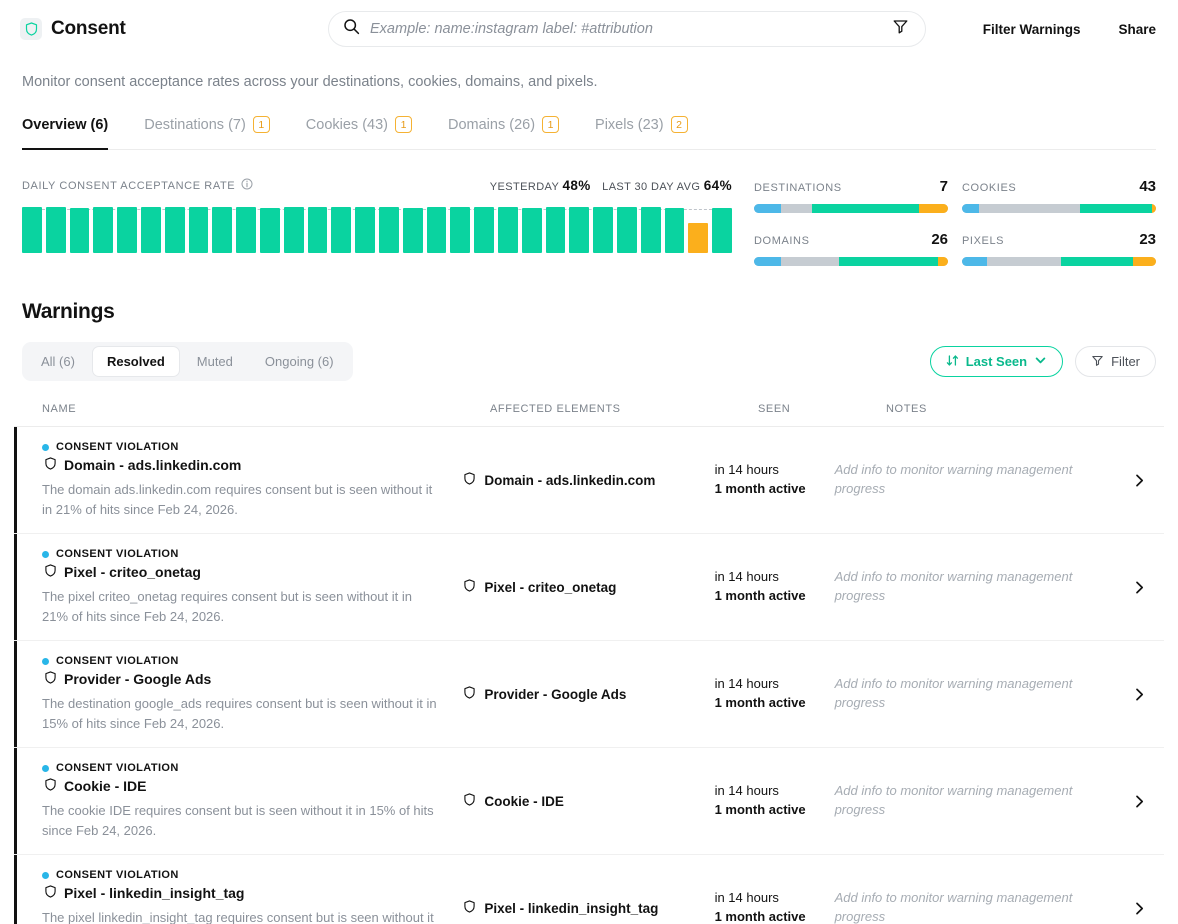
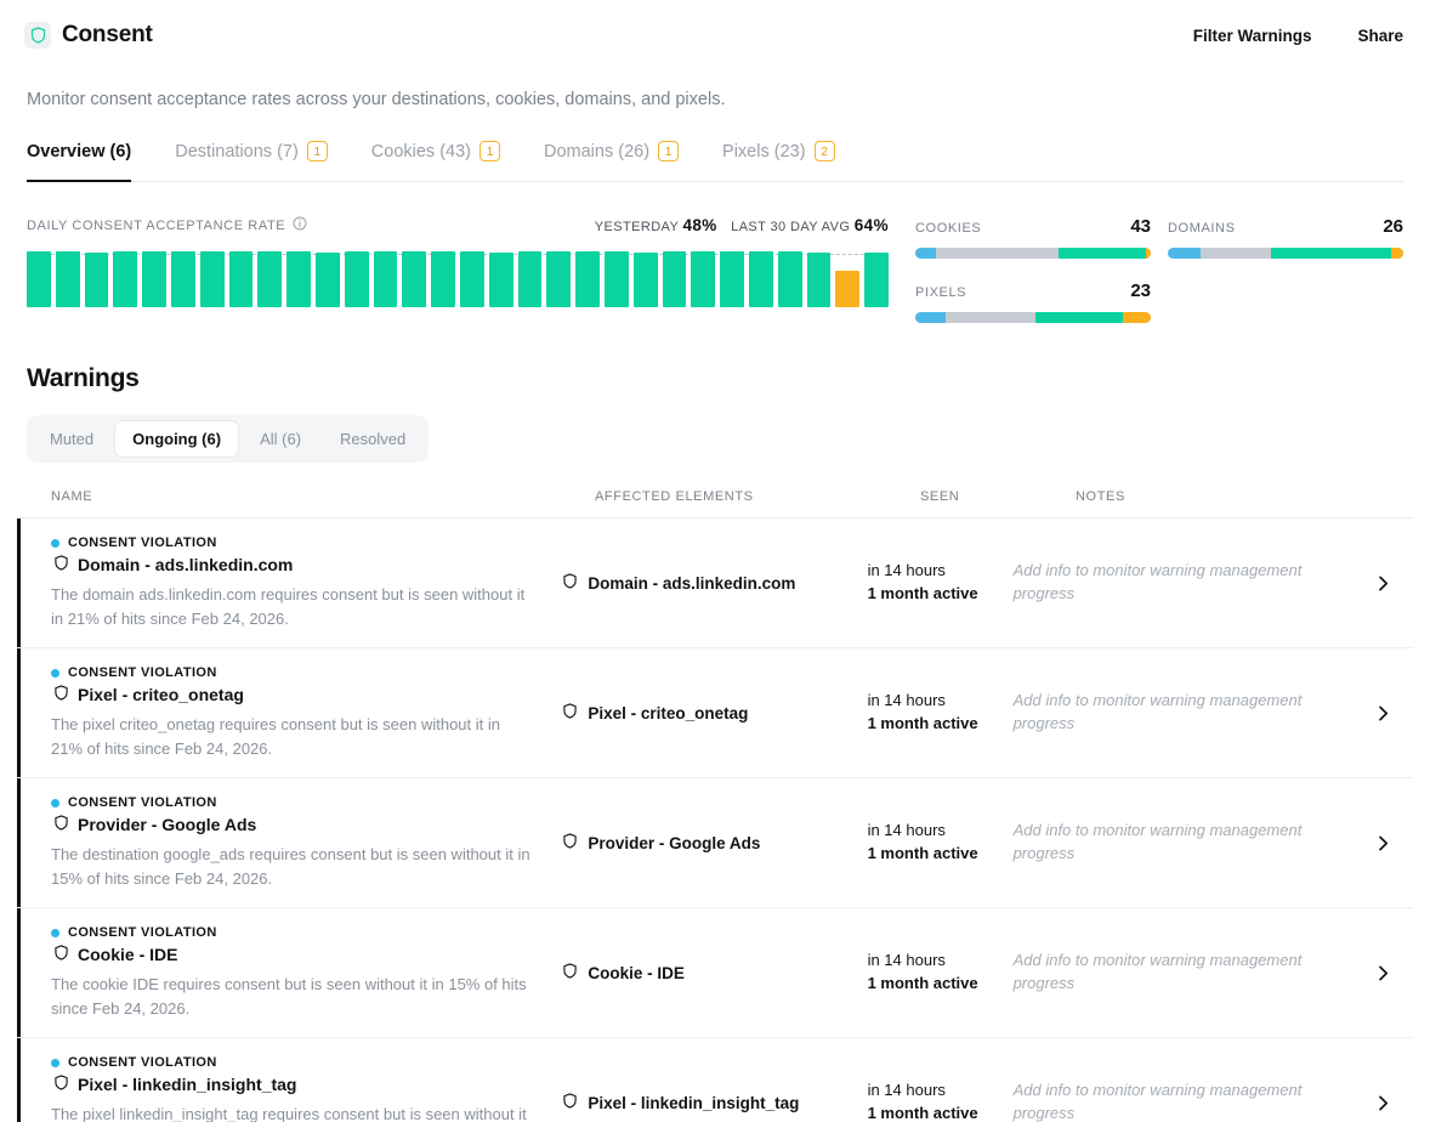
  Consent
- Example: name:instagram label: #attribution
  Filter Warnings
  Share
  Monitor consent acceptance rates across your destinations, cookies, domains, and pixels.
  Overview (6)
  Destinations (7)
  1
  Cookies (43)
  1
  Domains (26)
  1
  Pixels (23)
  2
  DAILY CONSENT ACCEPTANCE RATE
  YESTERDAY 48% LAST 30 DAY AVG 64%
- DESTINATIONS
- 7
  COOKIES
  43
  DOMAINS
  26
  PIXELS
  23
  Warnings
- All (6)
+ Muted
- Resolved
+ Ongoing (6)
- Muted
+ All (6)
- Ongoing (6)
+ Resolved
- Last Seen
- Filter
  NAME
  AFFECTED ELEMENTS
  SEEN
  NOTES
  CONSENT VIOLATION
  Domain - ads.linkedin.com
  The domain ads.linkedin.com requires consent but is seen without it in 21% of hits since Feb 24, 2026.
  Domain - ads.linkedin.com
  in 14 hours
  1 month active
  Add info to monitor warning management progress
  CONSENT VIOLATION
  Pixel - criteo_onetag
  The pixel criteo_onetag requires consent but is seen without it in 21% of hits since Feb 24, 2026.
  Pixel - criteo_onetag
  in 14 hours
  1 month active
  Add info to monitor warning management progress
  CONSENT VIOLATION
  Provider - Google Ads
  The destination google_ads requires consent but is seen without it in 15% of hits since Feb 24, 2026.
  Provider - Google Ads
  in 14 hours
  1 month active
  Add info to monitor warning management progress
  CONSENT VIOLATION
  Cookie - IDE
  The cookie IDE requires consent but is seen without it in 15% of hits since Feb 24, 2026.
  Cookie - IDE
  in 14 hours
  1 month active
  Add info to monitor warning management progress
  CONSENT VIOLATION
  Pixel - linkedin_insight_tag
  Pixel - linkedin_insight_tag
  in 14 hours
  1 month active
  Add info to monitor warning management progress
